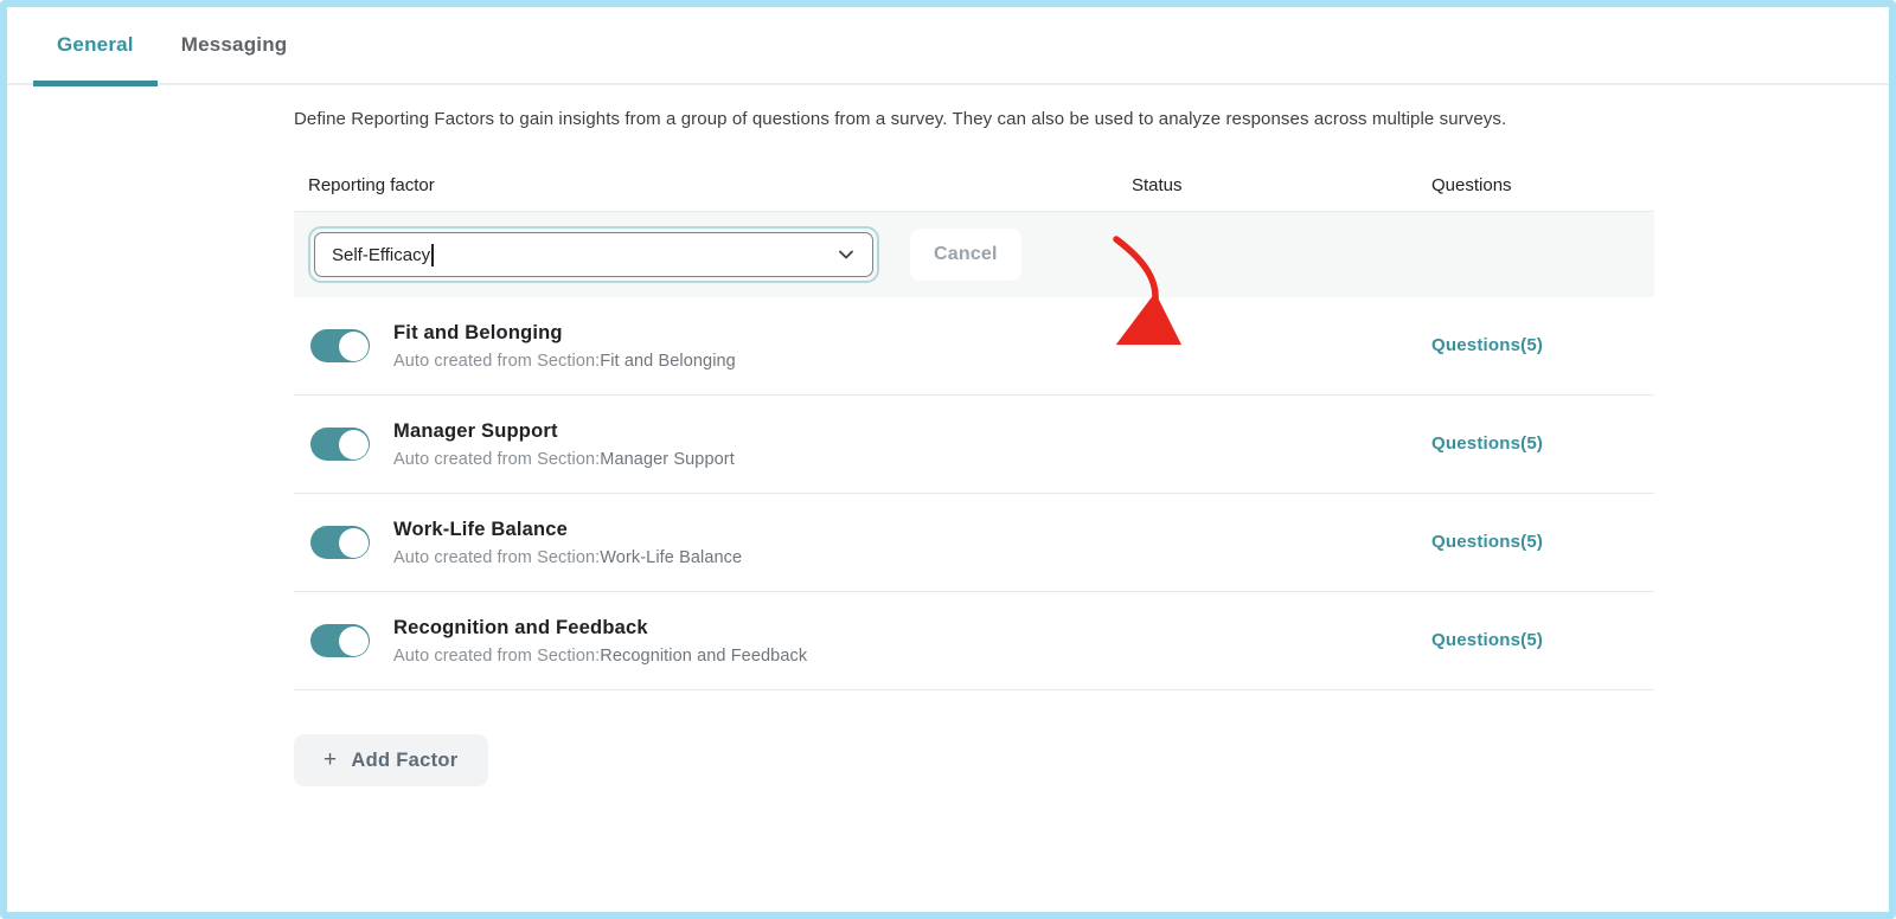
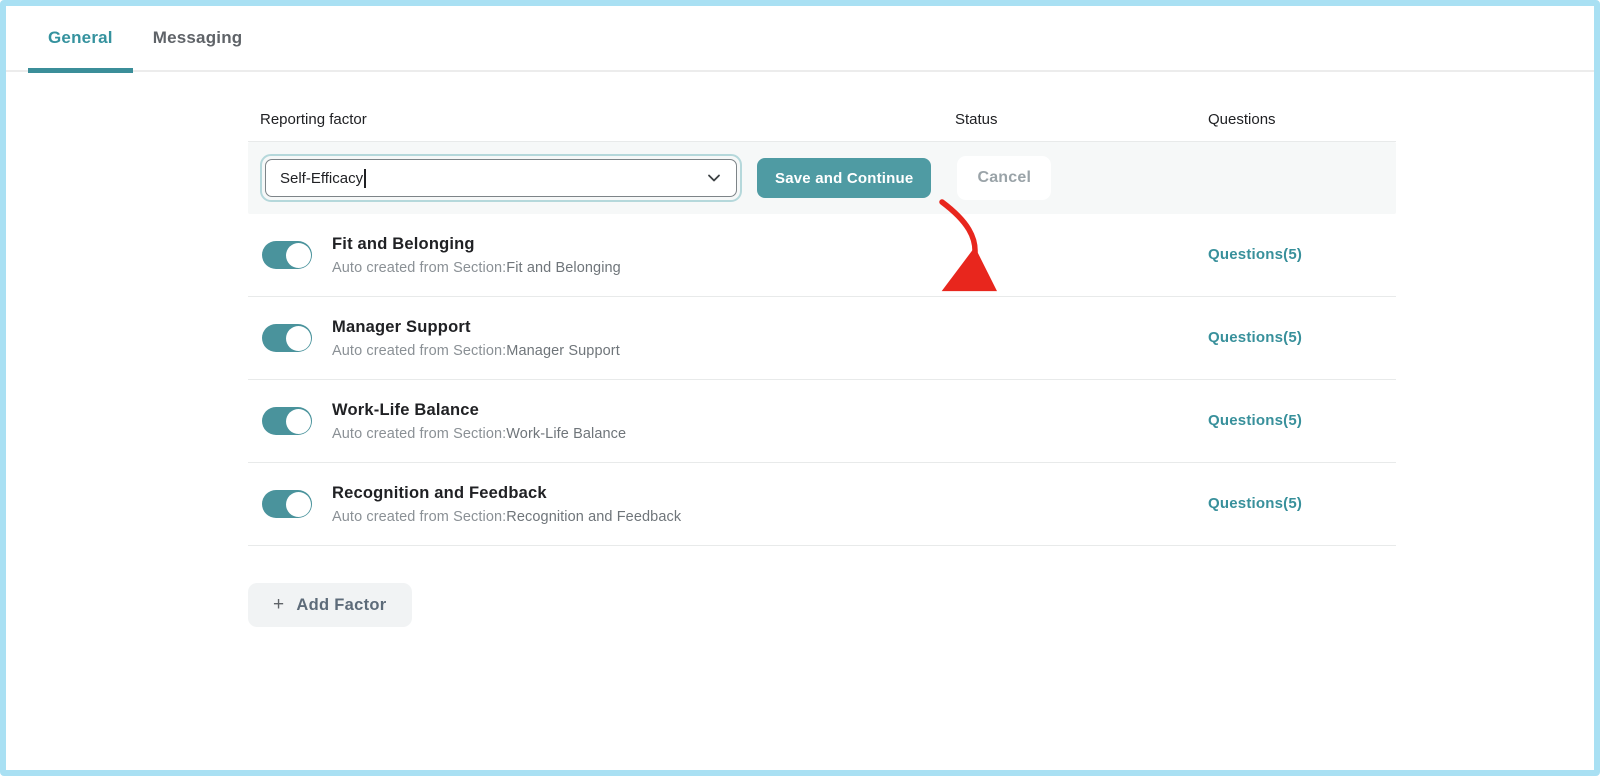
  General
  Messaging
- Define Reporting Factors to gain insights from a group of questions from a survey. They can also be used to analyze responses across multiple surveys.
  Reporting factor
  Status
  Questions
  Self-Efficacy
+ Save and Continue
  Cancel
  Fit and Belonging
  Auto created from Section:Fit and Belonging
  Questions(5)
  Manager Support
  Auto created from Section:Manager Support
  Questions(5)
  Work-Life Balance
  Auto created from Section:Work-Life Balance
  Questions(5)
  Recognition and Feedback
  Auto created from Section:Recognition and Feedback
  Questions(5)
  +
  Add Factor
